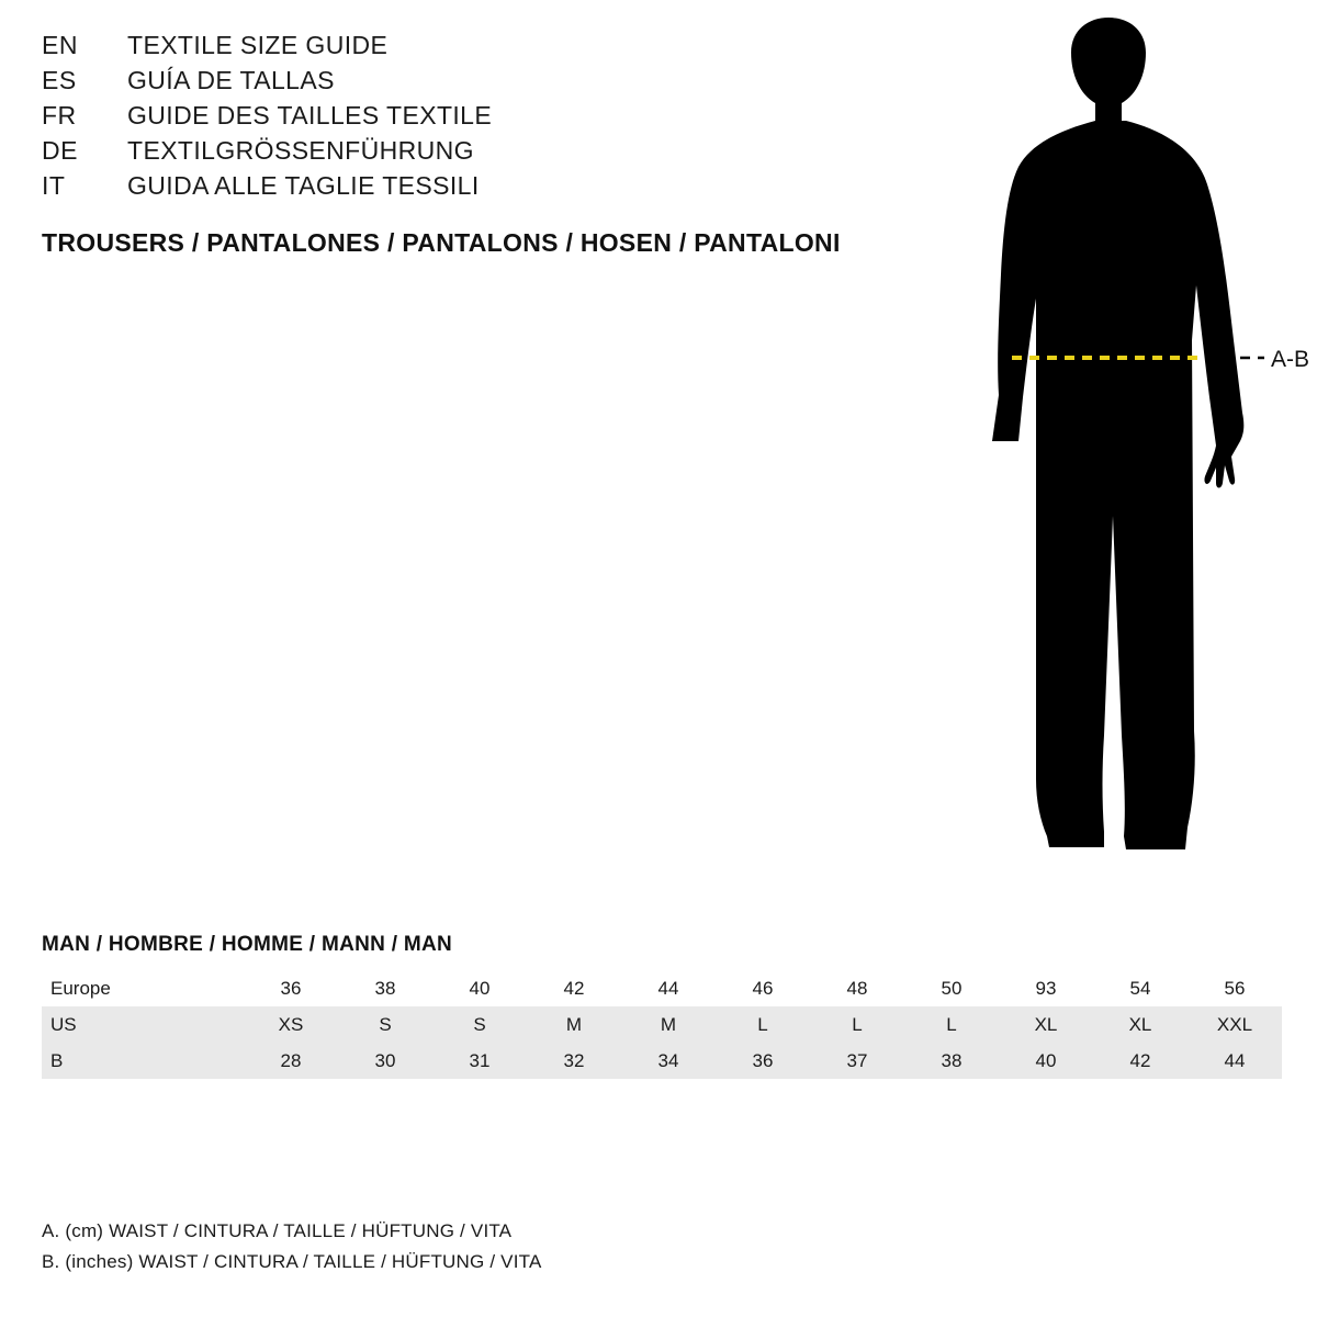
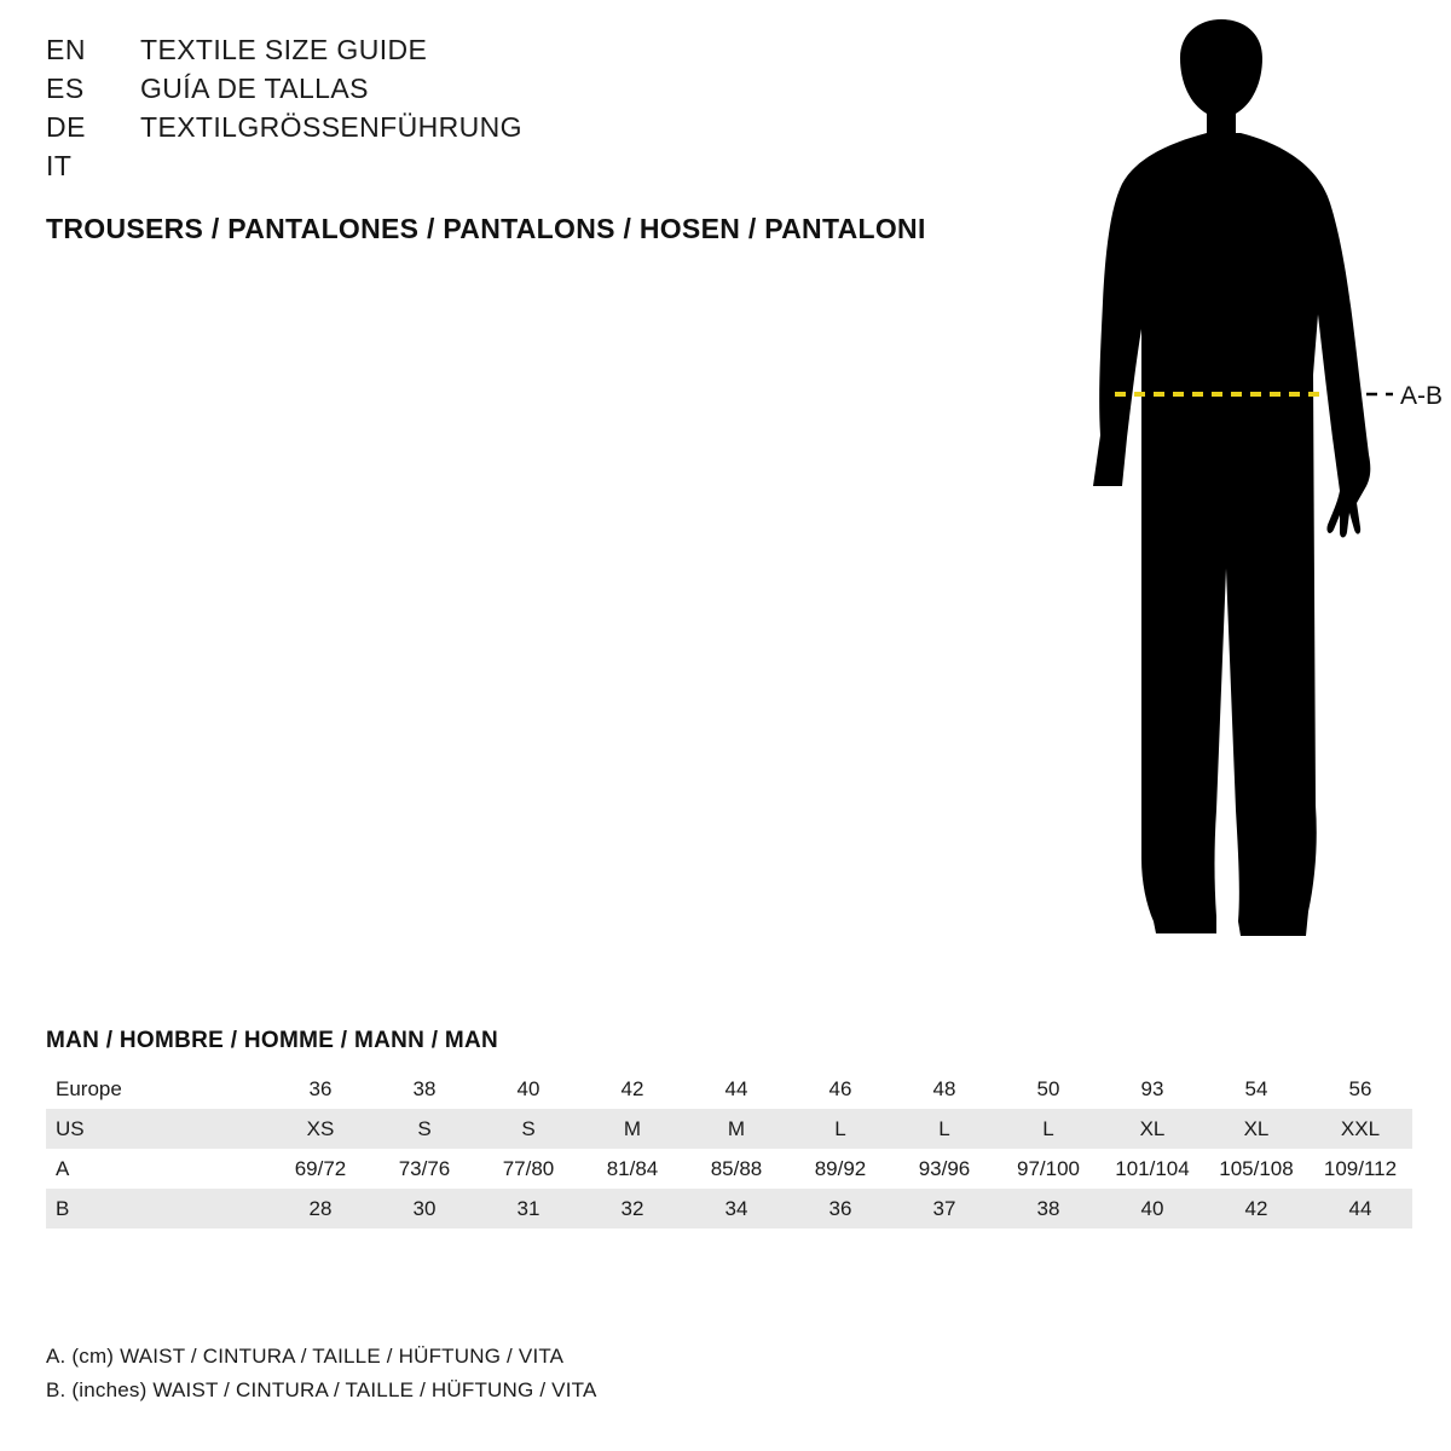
  EN
  TEXTILE SIZE GUIDE
  ES
  GUÍA DE TALLAS
- FR
- GUIDE DES TAILLES TEXTILE
  DE
  TEXTILGRÖSSENFÜHRUNG
  IT
- GUIDA ALLE TAGLIE TESSILI
  TROUSERS / PANTALONES / PANTALONS / HOSEN / PANTALONI
  A-B
  MAN / HOMBRE / HOMME / MANN / MAN
  Europe	36	38	40	42	44	46	48	50	93	54	56
  US	XS	S	S	M	M	L	L	L	XL	XL	XXL
+ A	69/72	73/76	77/80	81/84	85/88	89/92	93/96	97/100	101/104	105/108	109/112
  B	28	30	31	32	34	36	37	38	40	42	44
  A. (cm) WAIST / CINTURA / TAILLE / HÜFTUNG / VITA
  B. (inches) WAIST / CINTURA / TAILLE / HÜFTUNG / VITA
